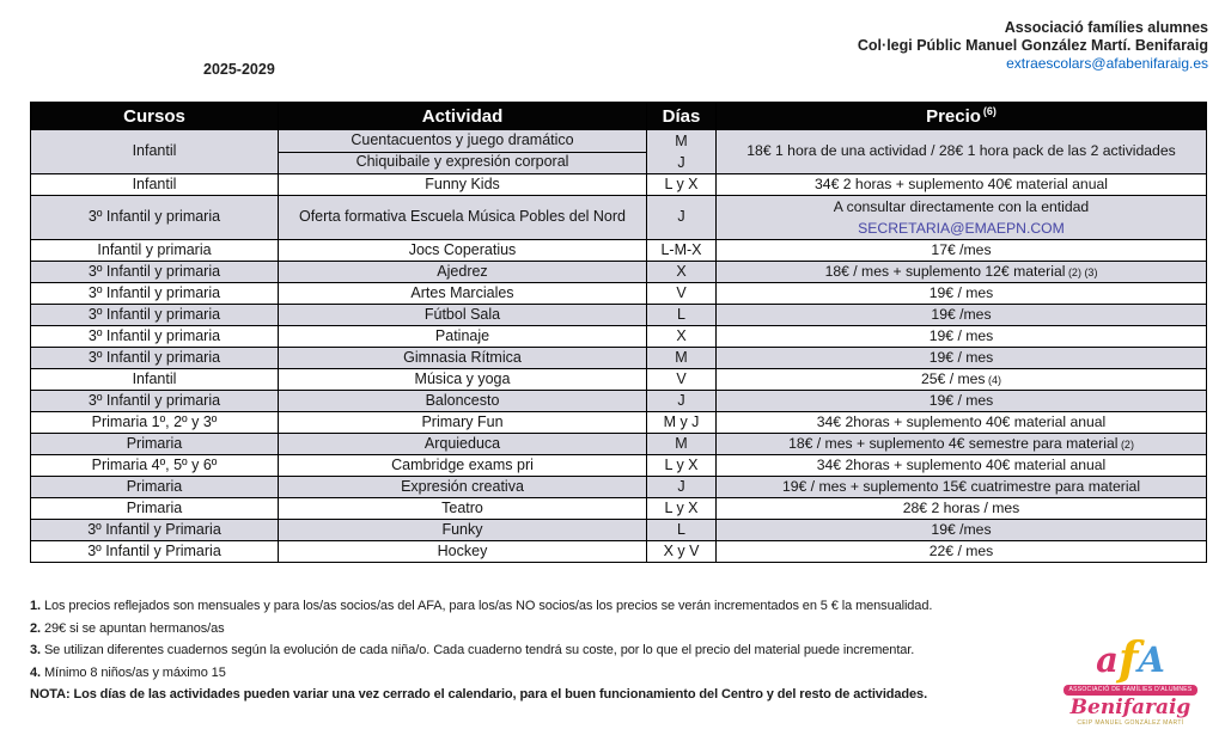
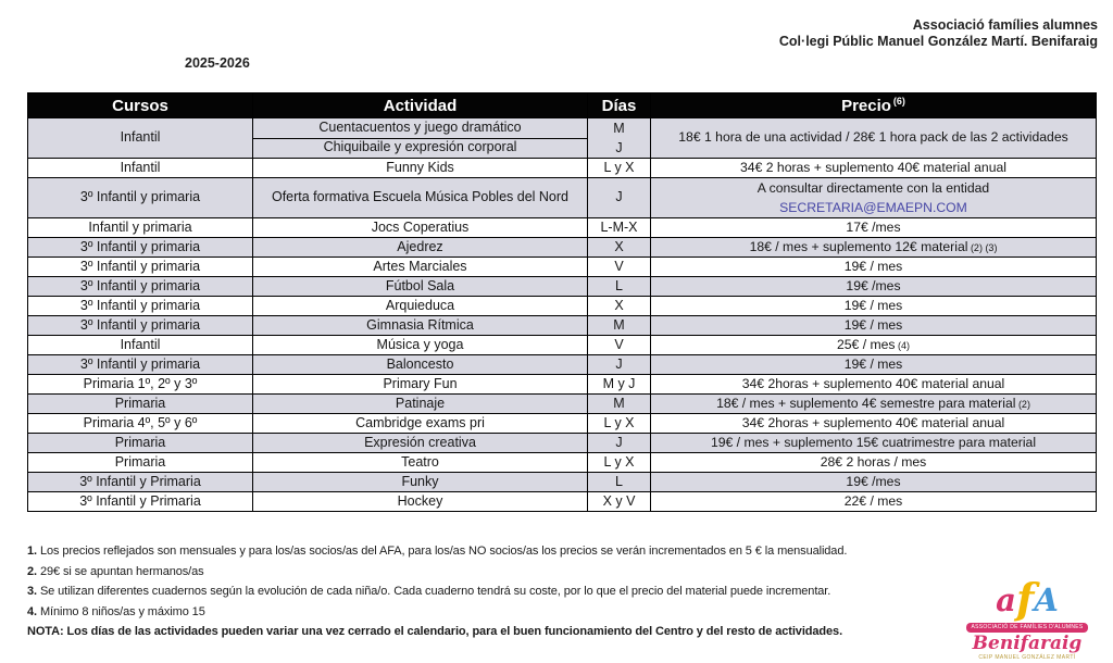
  Associació famílies alumnes
  Col·legi Públic Manuel González Martí. Benifaraig
- extraescolars@afabenifaraig.es
- 2025-2029
+ 2025-2026
  Cursos	Actividad	Días	Precio (6)
  Infantil	Cuentacuentos y juego dramático	MJ	18€ 1 hora de una actividad / 28€ 1 hora pack de las 2 actividades
  Chiquibaile y expresión corporal
  Infantil	Funny Kids	L y X	34€ 2 horas + suplemento 40€ material anual
  3º Infantil y primaria	Oferta formativa Escuela Música Pobles del Nord	J	A consultar directamente con la entidadSECRETARIA@EMAEPN.COM
  Infantil y primaria	Jocs Coperatius	L-M-X	17€ /mes
  3º Infantil y primaria	Ajedrez	X	18€ / mes + suplemento 12€ material (2) (3)
  3º Infantil y primaria	Artes Marciales	V	19€ / mes
  3º Infantil y primaria	Fútbol Sala	L	19€ /mes
- 3º Infantil y primaria	Patinaje	X	19€ / mes
+ 3º Infantil y primaria	Arquieduca	X	19€ / mes
  3º Infantil y primaria	Gimnasia Rítmica	M	19€ / mes
  Infantil	Música y yoga	V	25€ / mes (4)
  3º Infantil y primaria	Baloncesto	J	19€ / mes
  Primaria 1º, 2º y 3º	Primary Fun	M y J	34€ 2horas + suplemento 40€ material anual
- Primaria	Arquieduca	M	18€ / mes + suplemento 4€ semestre para material (2)
+ Primaria	Patinaje	M	18€ / mes + suplemento 4€ semestre para material (2)
  Primaria 4º, 5º y 6º	Cambridge exams pri	L y X	34€ 2horas + suplemento 40€ material anual
  Primaria	Expresión creativa	J	19€ / mes + suplemento 15€ cuatrimestre para material
  Primaria	Teatro	L y X	28€ 2 horas / mes
  3º Infantil y Primaria	Funky	L	19€ /mes
  3º Infantil y Primaria	Hockey	X y V	22€ / mes
  1. Los precios reflejados son mensuales y para los/as socios/as del AFA, para los/as NO socios/as los precios se verán incrementados en 5 € la mensualidad.
  2. 29€ si se apuntan hermanos/as
  3. Se utilizan diferentes cuadernos según la evolución de cada niña/o. Cada cuaderno tendrá su coste, por lo que el precio del material puede incrementar.
  4. Mínimo 8 niños/as y máximo 15
  NOTA: Los días de las actividades pueden variar una vez cerrado el calendario, para el buen funcionamiento del Centro y del resto de actividades.
  afA
  Benifaraig
